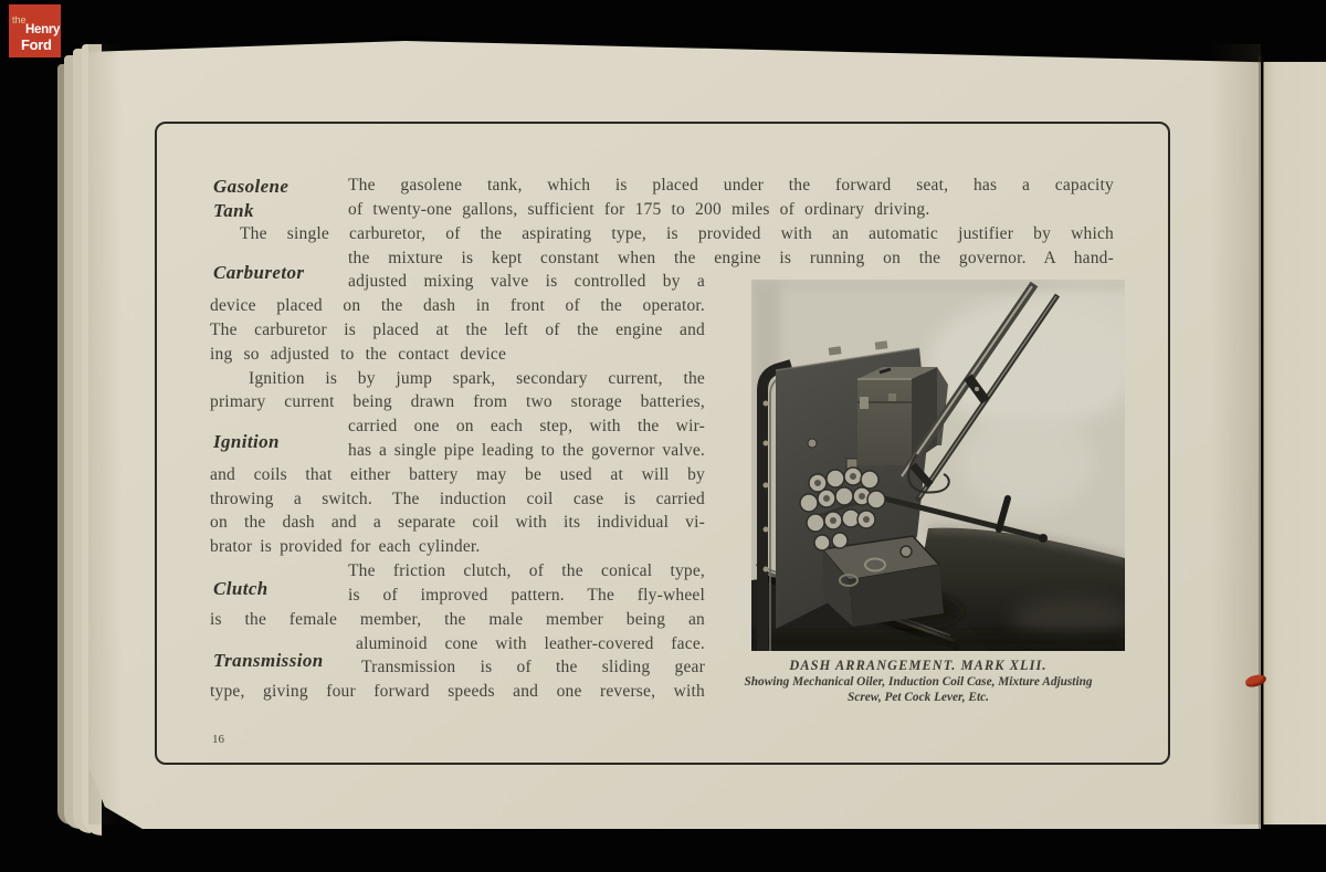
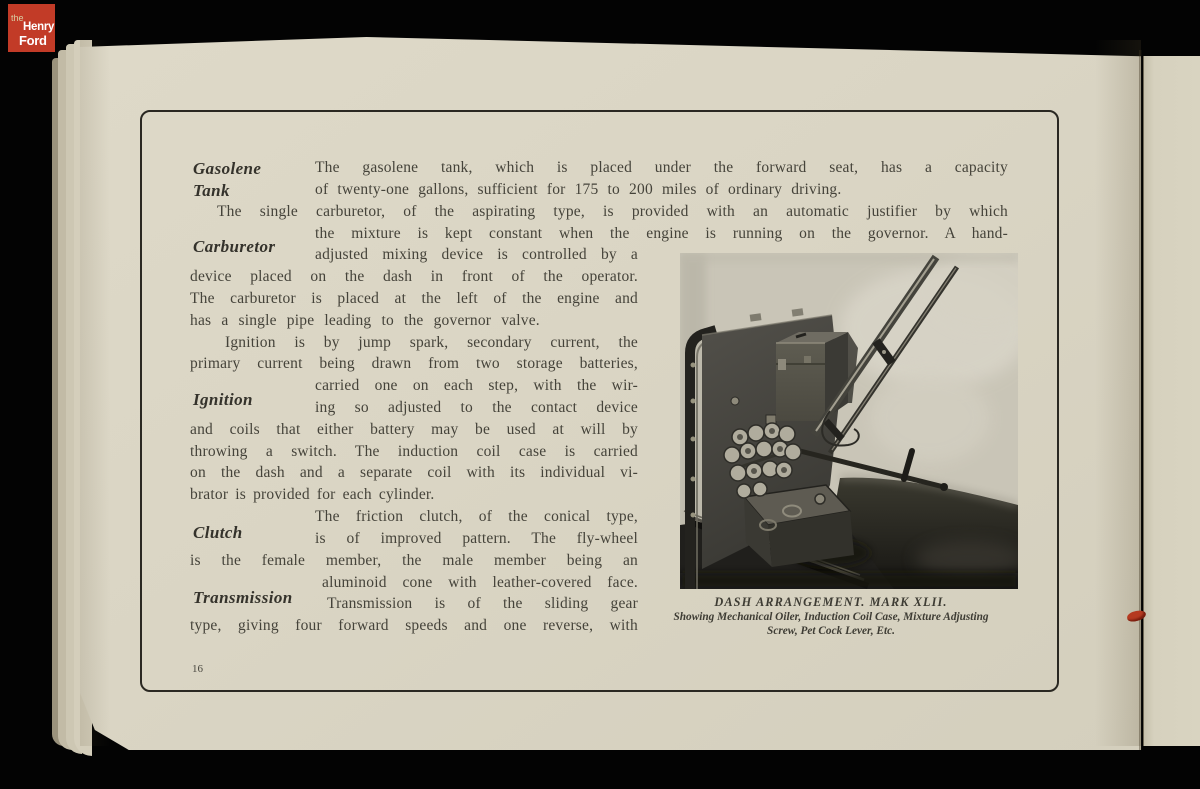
  the
  Henry
  Ford
  Gasolene
  Tank
  Carburetor
  Ignition
  Clutch
  Transmission
  The gasolene tank, which is placed under the forward seat, has a capacity
  of twenty-one gallons, sufficient for 175 to 200 miles of ordinary driving.
  The single carburetor, of the aspirating type, is provided with an automatic justifier by which
  the mixture is kept constant when the engine is running on the governor. A hand-
- adjusted mixing valve is controlled by a
+ adjusted mixing device is controlled by a
  device placed on the dash in front of the operator.
  The carburetor is placed at the left of the engine and
- ing so adjusted to the contact device
+ has a single pipe leading to the governor valve.
  Ignition is by jump spark, secondary current, the
  primary current being drawn from two storage batteries,
  carried one on each step, with the wir-
- has a single pipe leading to the governor valve.
+ ing so adjusted to the contact device
  and coils that either battery may be used at will by
  throwing a switch. The induction coil case is carried
  on the dash and a separate coil with its individual vi-
  brator is provided for each cylinder.
  The friction clutch, of the conical type,
  is of improved pattern. The fly-wheel
  is the female member, the male member being an
  aluminoid cone with leather-covered face.
  Transmission is of the sliding gear
  type, giving four forward speeds and one reverse, with
  16
  DASH ARRANGEMENT. MARK XLII.
  Showing Mechanical Oiler, Induction Coil Case, Mixture Adjusting
  Screw, Pet Cock Lever, Etc.
